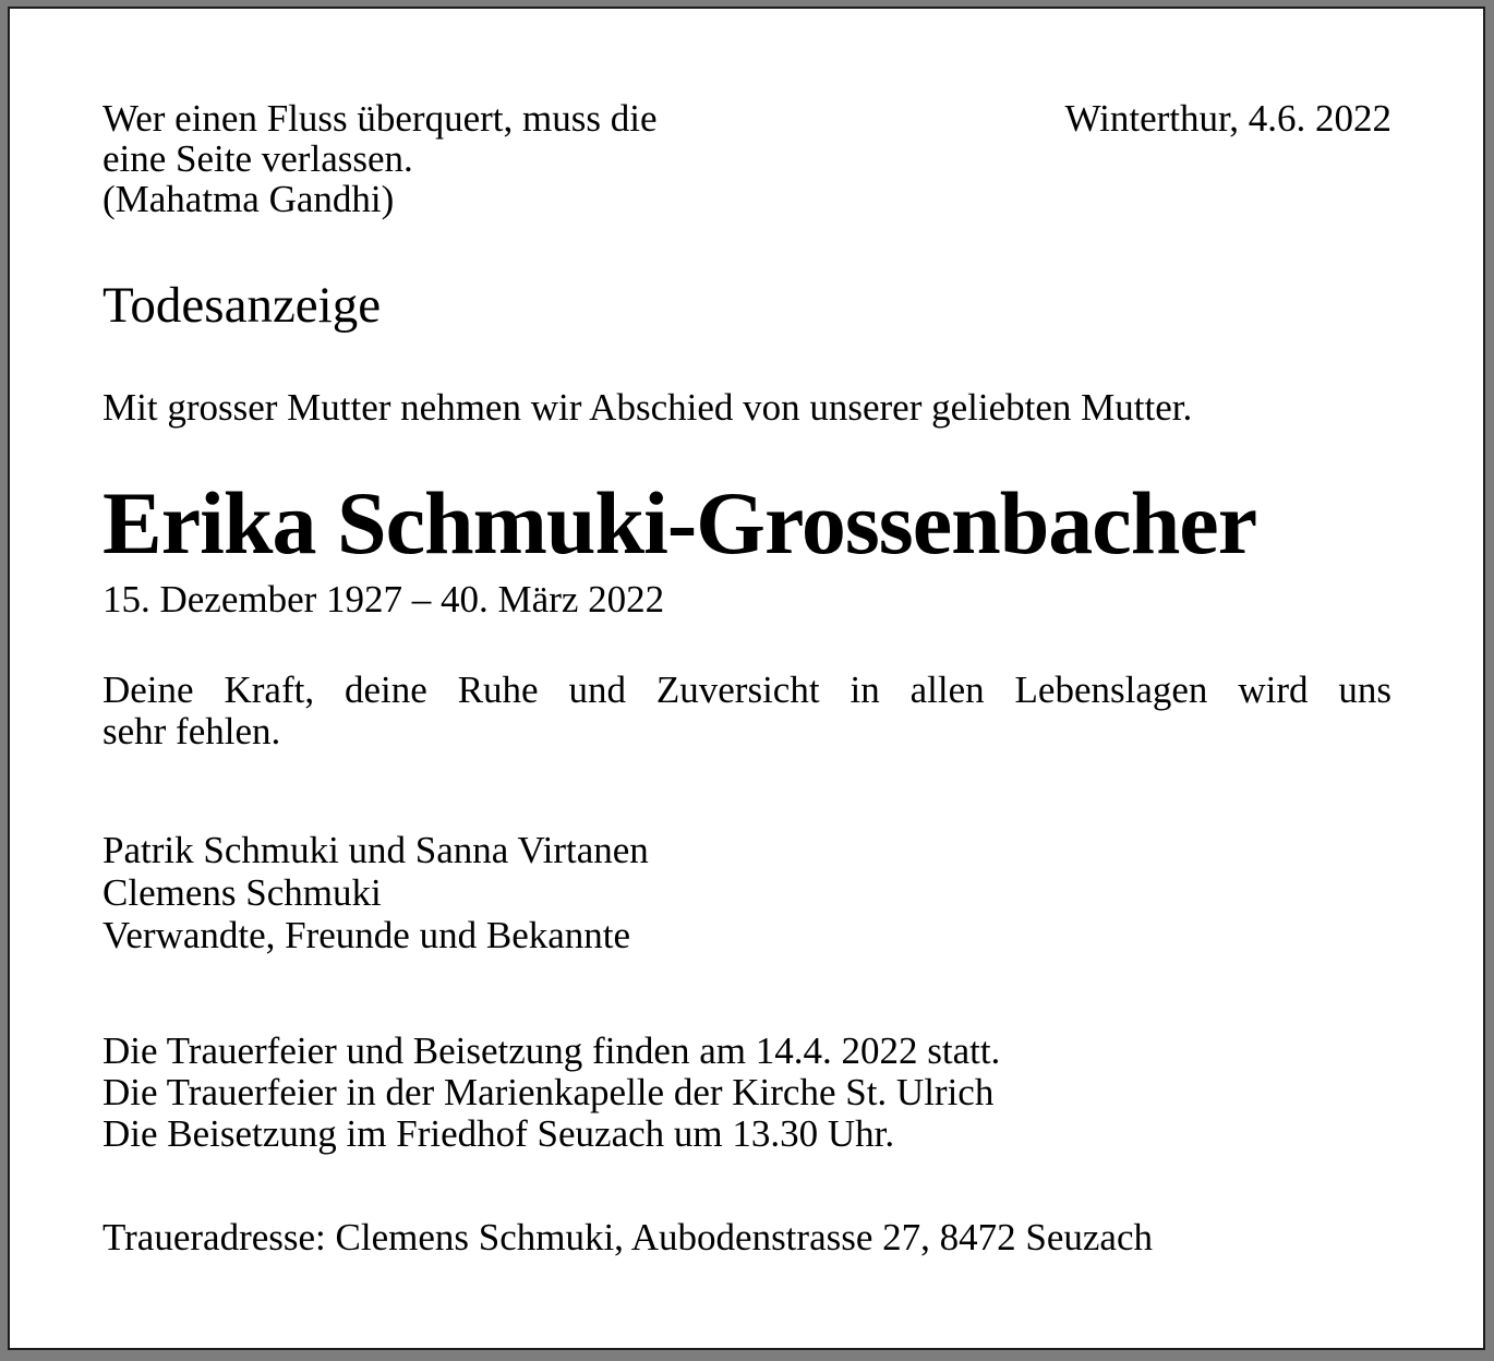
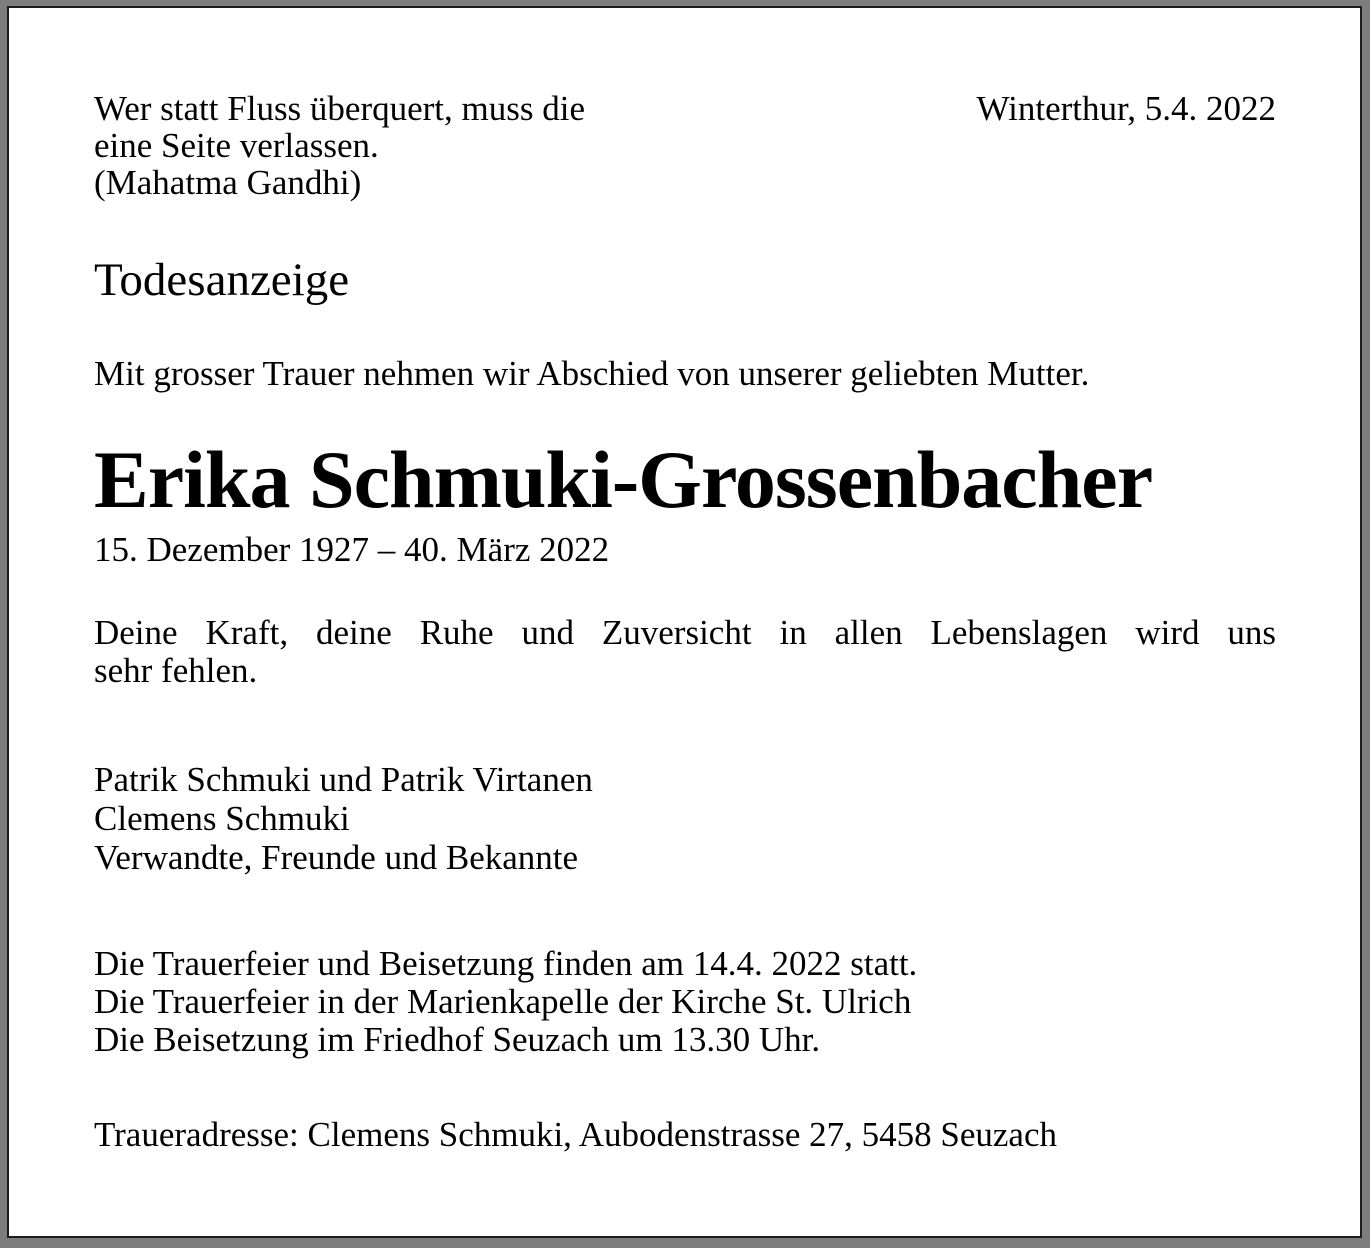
- Wer einen Fluss überquert, muss die
+ Wer statt Fluss überquert, muss die
  eine Seite verlassen.
  (Mahatma Gandhi)
- Winterthur, 4.6. 2022
+ Winterthur, 5.4. 2022
  Todesanzeige
- Mit grosser Mutter nehmen wir Abschied von unserer geliebten Mutter.
+ Mit grosser Trauer nehmen wir Abschied von unserer geliebten Mutter.
  Erika Schmuki-Grossenbacher
  15. Dezember 1927 – 40. März 2022
  Deine Kraft, deine Ruhe und Zuversicht in allen Lebenslagen wird uns
  sehr fehlen.
- Patrik Schmuki und Sanna Virtanen
+ Patrik Schmuki und Patrik Virtanen
  Clemens Schmuki
  Verwandte, Freunde und Bekannte
  Die Trauerfeier und Beisetzung finden am 14.4. 2022 statt.
  Die Trauerfeier in der Marienkapelle der Kirche St. Ulrich
  Die Beisetzung im Friedhof Seuzach um 13.30 Uhr.
- Traueradresse: Clemens Schmuki, Aubodenstrasse 27, 8472 Seuzach
+ Traueradresse: Clemens Schmuki, Aubodenstrasse 27, 5458 Seuzach
